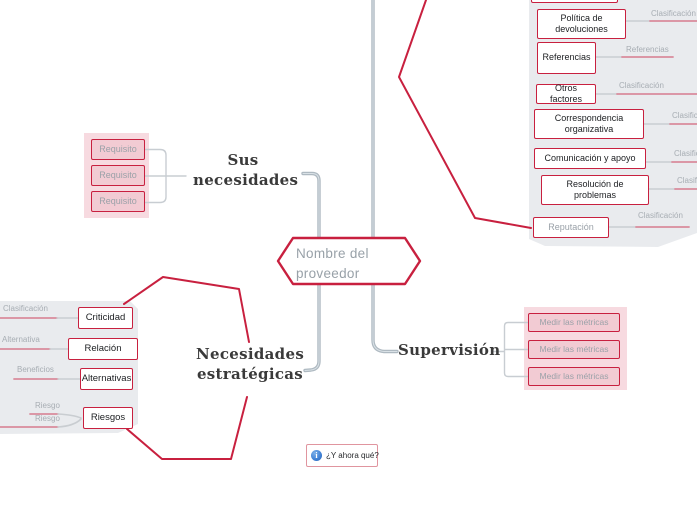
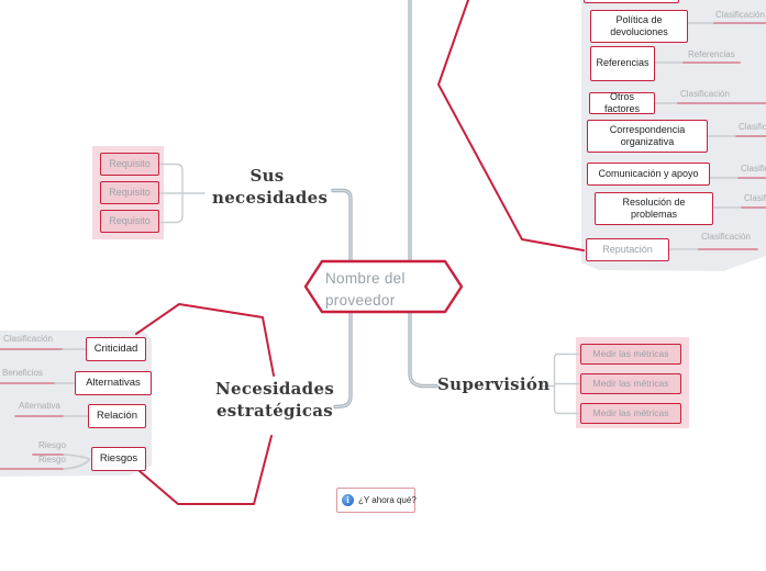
  Nombre del proveedor
  Sus necesidades
  Requisito
  Requisito
  Requisito
  Necesidades estratégicas
  Criticidad
  Clasificación
- Relación
+ Alternativas
- Alternativa
+ Beneficios
- Alternativas
+ Relación
- Beneficios
+ Alternativa
  Riesgos
  Riesgo
  Riesgo
  Supervisión
  Medir las métricas
  Medir las métricas
  Medir las métricas
  Política de devoluciones
  Clasificación
  Referencias
  Referencias
  Otros factores
  Clasificación
  Correspondencia organizativa
  Comunicación y apoyo
  Resolución de problemas
  Reputación
  Clasificación
  i
  ¿Y ahora qué?
